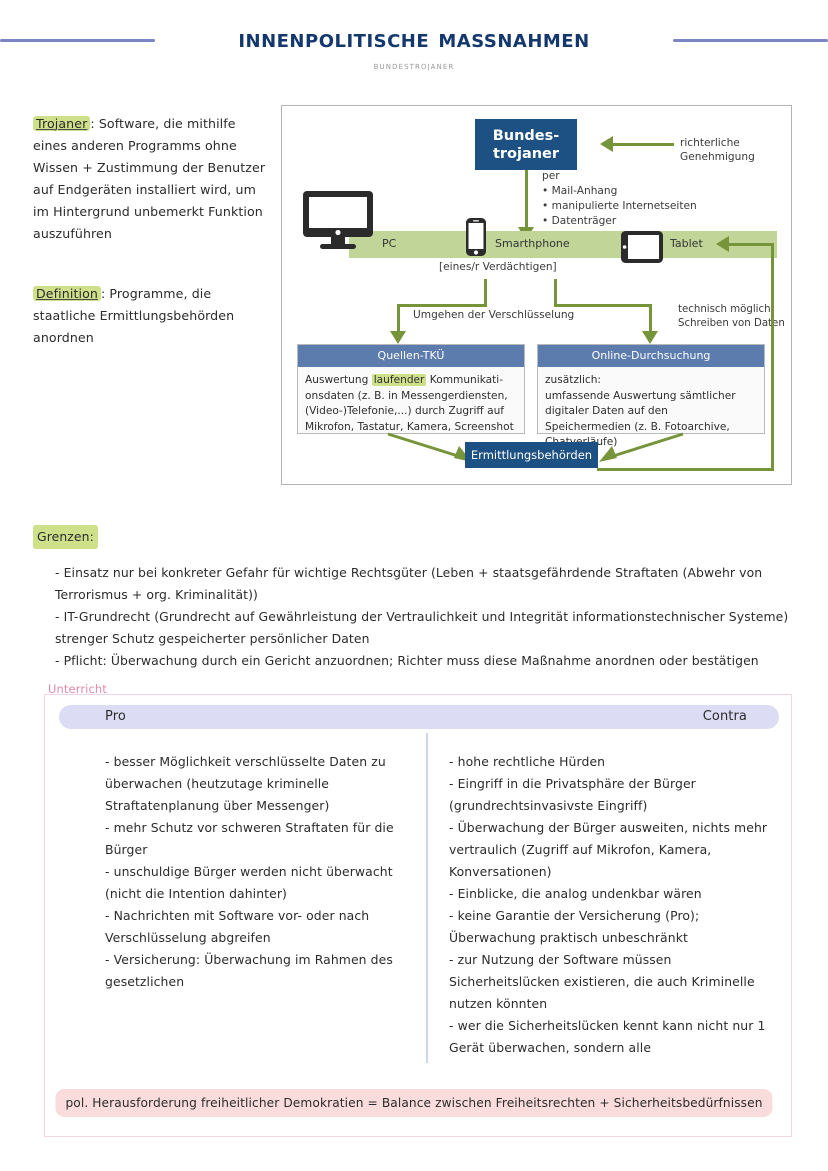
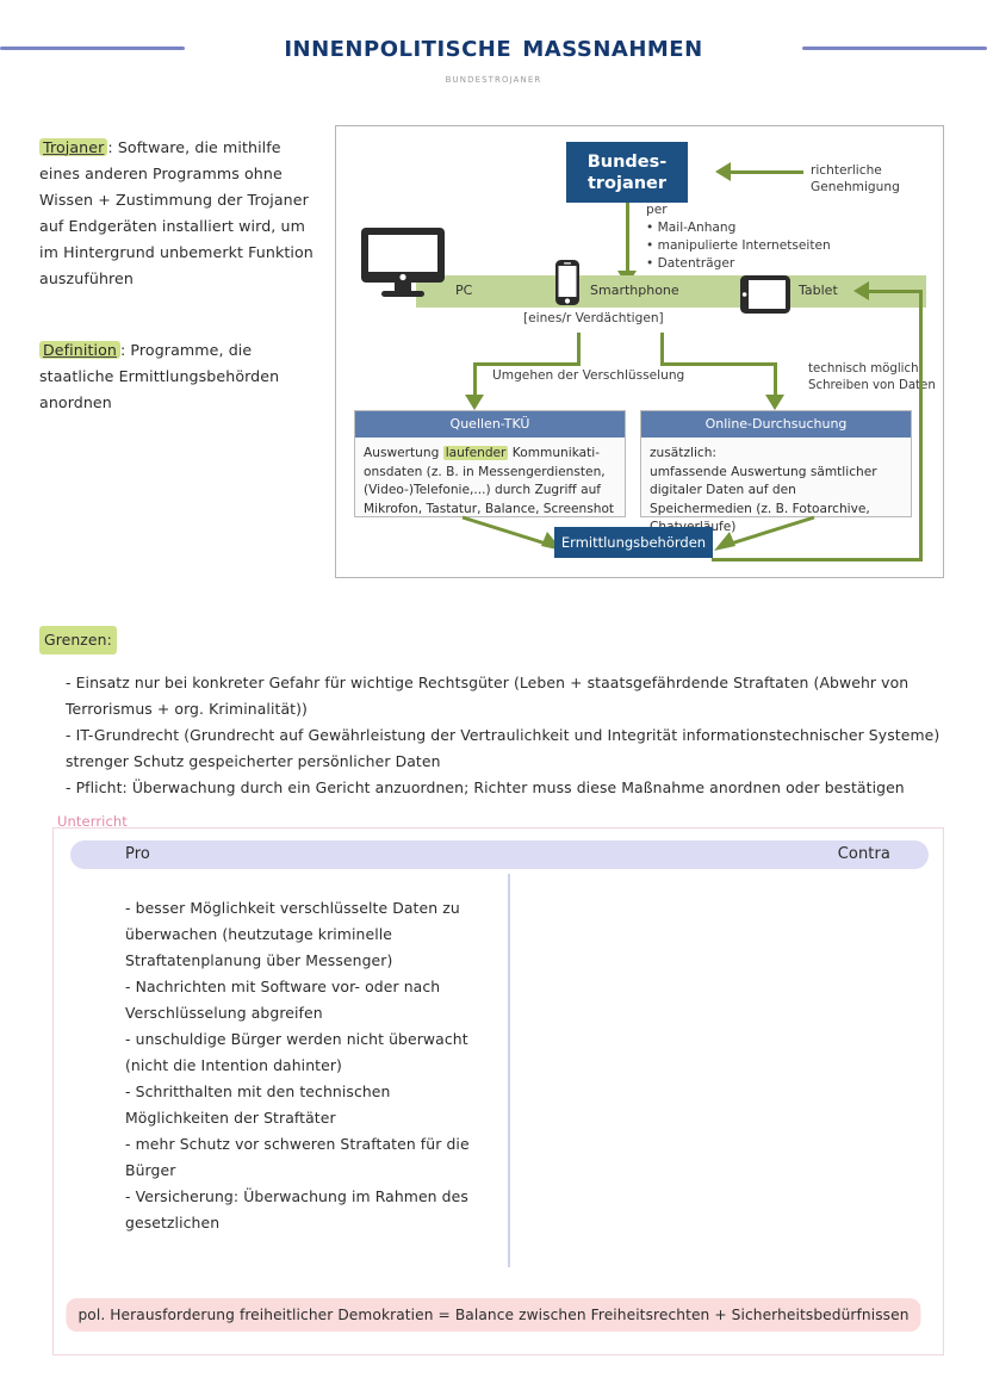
  innenpolitische massnahmen
  bundestrojaner
- Trojaner : Software, die mithilfe eines anderen Programms ohne Wissen + Zustimmung der Benutzer auf Endgeräten installiert wird, um im Hintergrund unbemerkt Funktion auszuführen
+ Trojaner : Software, die mithilfe eines anderen Programms ohne Wissen + Zustimmung der Trojaner auf Endgeräten installiert wird, um im Hintergrund unbemerkt Funktion auszuführen
  Definition : Programme, die staatliche Ermittlungsbehörden anordnen
  Bundes-
  trojaner
  richterliche Genehmigung
  per
  • Mail-Anhang
  • manipulierte Internetseiten
  • Datenträger
  PC
  Smarthphone
  Tablet
  [eines/r Verdächtigen]
  Umgehen der Verschlüsselung
  technisch möglich
  Schreiben von Daen
  Quellen-TKÜ
- Auswertung laufender Kommunikati-onsdaten (z. B. in Messengerdiensten, (Video-)Telefonie,...) durch Zugriff auf Mikrofon, Tastatur, Kamera, Screenshot
+ Auswertung laufender Kommunikati-onsdaten (z. B. in Messengerdiensten, (Video-)Telefonie,...) durch Zugriff auf Mikrofon, Tastatur, Balance, Screenshot
  Online-Durchsuchung
  zusätzlich:
  umfassende Auswertung sämtlicher digitaler Daten auf den Speichermedien (z. B. Fotoarchive, ufe)
  Ermittlungsbehörden
  Grenzen:
  - Einsatz nur bei konkreter Gefahr für wichtige Rechtsgüter (Leben + staatsgefährdende Straftaten (Abwehr von Terrorismus + org. Kriminalität))
  - IT-Grundrecht (Grundrecht auf Gewährleistung der Vertraulichkeit und Integrität informationstechnischer Systeme) strenger Schutz gespeicherter persönlicher Daten
  - Pflicht: Überwachung durch ein Gericht anzuordnen; Richter muss diese Maßnahme anordnen oder bestätigen
  Unterricht
  Pro
  Contra
  - besser Möglichkeit verschlüsselte Daten zu überwachen (heutzutage kriminelle Straftatenplanung über Messenger)
- - mehr Schutz vor schweren Straftaten für die Bürger
+ - Nachrichten mit Software vor- oder nach Verschlüsselung abgreifen
  - unschuldige Bürger werden nicht überwacht (nicht die Intention dahinter)
+ - Schritthalten mit den technischen Möglichkeiten der Straftäter
- - Nachrichten mit Software vor- oder nach Verschlüsselung abgreifen
+ - mehr Schutz vor schweren Straftaten für die Bürger
  - Versicherung: Überwachung im Rahmen des gesetzlichen
- - hohe rechtliche Hürden
- - Eingriff in die Privatsphäre der Bürger (grundrechtsinvasivste Eingriff)
- - Überwachung der Bürger ausweiten, nichts mehr vertraulich (Zugriff auf Mikrofon, Kamera, Konversationen)
- - Einblicke, die analog undenkbar wären
- - keine Garantie der Versicherung (Pro); Überwachung praktisch unbeschränkt
- - zur Nutzung der Software müssen Sicherheitslücken existieren, die auch Kriminelle nutzen könnten
- - wer die Sicherheitslücken kennt kann nicht nur 1 Gerät überwachen, sondern alle
  pol. Herausforderung freiheitlicher Demokratien = Balance zwischen Freiheitsrechten + Sicherheitsbedürfnissen
